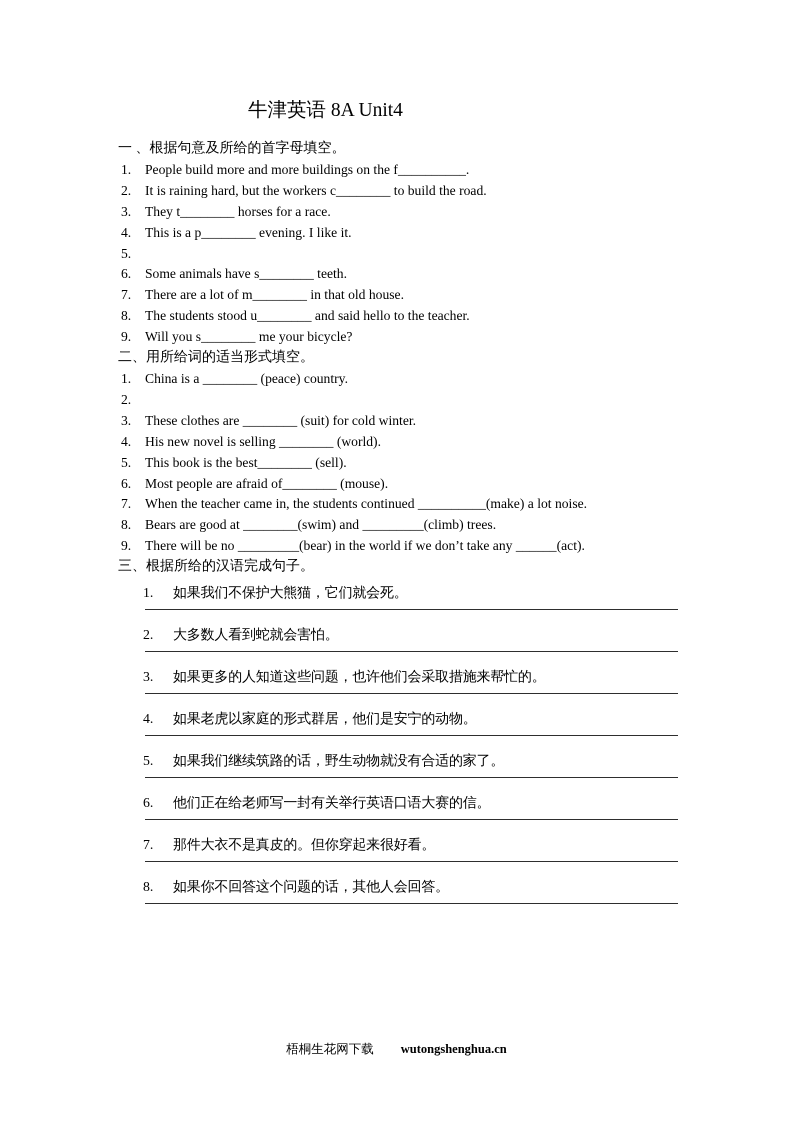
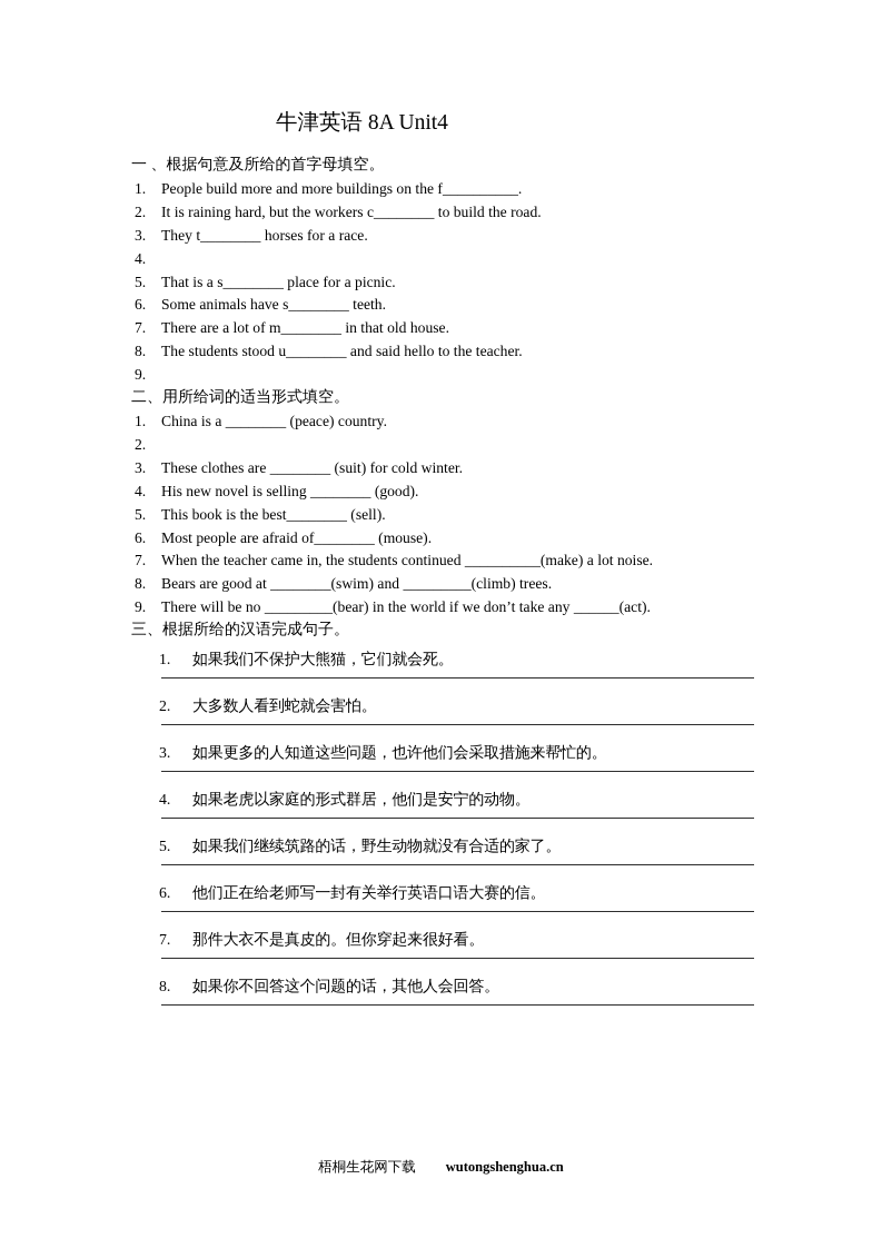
  牛津英语 8A Unit4
  一 、根据句意及所给的首字母填空。
  1.
  People build more and more buildings on the f__________.
  2.
  It is raining hard, but the workers c________ to build the road.
  3.
  They t________ horses for a race.
  4.
- This is a p________ evening. I like it.
  5.
+ That is a s________ place for a picnic.
  6.
  Some animals have s________ teeth.
  7.
  There are a lot of m________ in that old house.
  8.
  The students stood u________ and said hello to the teacher.
  9.
- Will you s________ me your bicycle?
  二、用所给词的适当形式填空。
  1.
  China is a ________ (peace) country.
  2.
  3.
  These clothes are ________ (suit) for cold winter.
  4.
- His new novel is selling ________ (world).
+ His new novel is selling ________ (good).
  5.
  This book is the best________ (sell).
  6.
  Most people are afraid of________ (mouse).
  7.
  When the teacher came in, the students continued __________(make) a lot noise.
  8.
  Bears are good at ________(swim) and _________(climb) trees.
  9.
  There will be no _________(bear) in the world if we don’t take any ______(act).
  三、根据所给的汉语完成句子。
  1.
  如果我们不保护大熊猫，它们就会死。
  2.
  大多数人看到蛇就会害怕。
  3.
  如果更多的人知道这些问题，也许他们会采取措施来帮忙的。
  4.
  如果老虎以家庭的形式群居，他们是安宁的动物。
  5.
  如果我们继续筑路的话，野生动物就没有合适的家了。
  6.
  他们正在给老师写一封有关举行英语口语大赛的信。
  7.
  那件大衣不是真皮的。但你穿起来很好看。
  8.
  如果你不回答这个问题的话，其他人会回答。
  梧桐生花网下载
  wutongshenghua.cn
